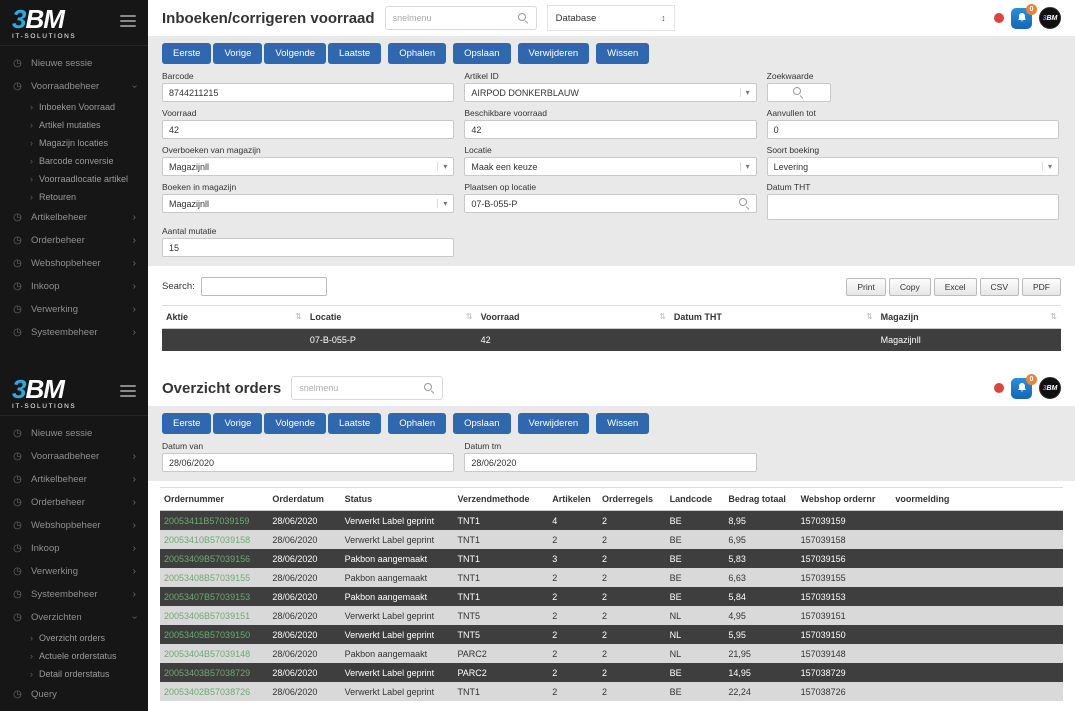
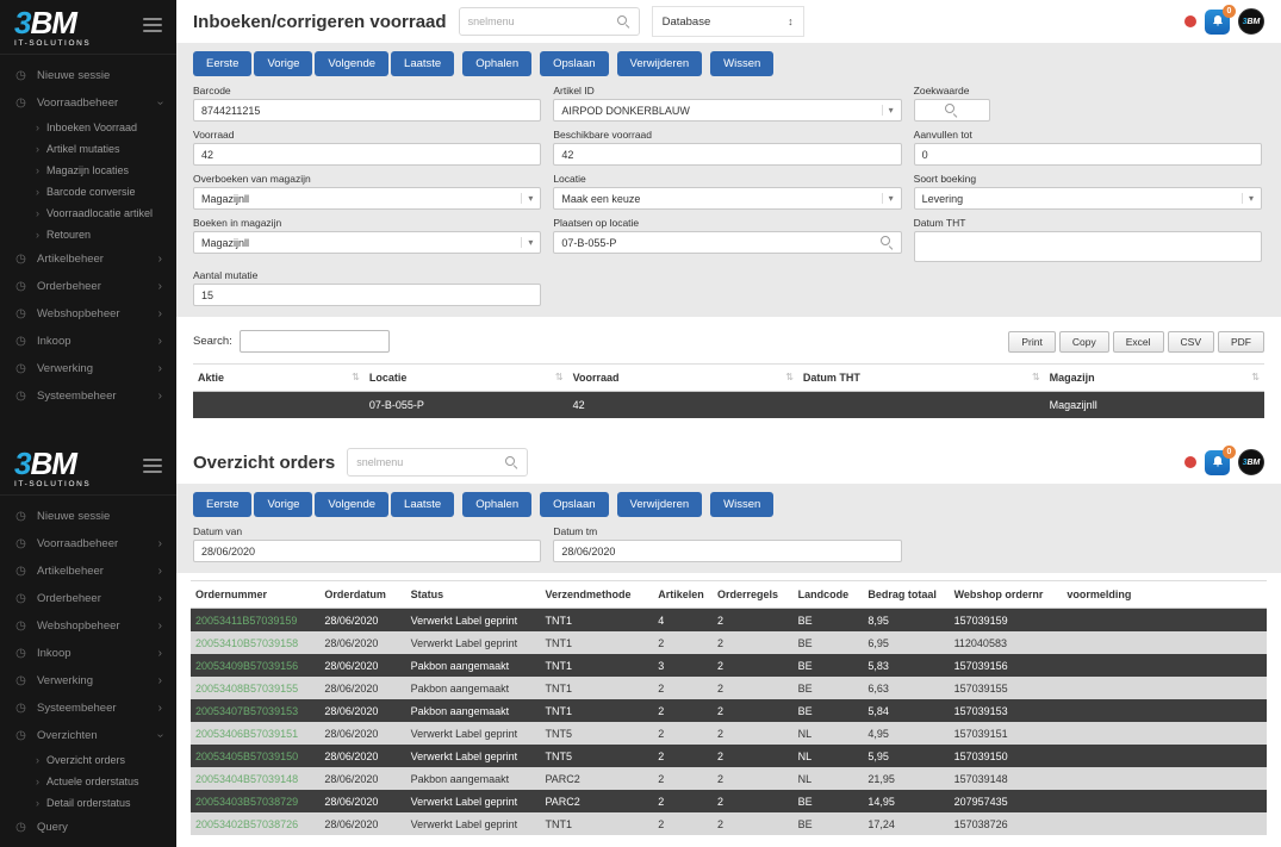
  3BM
  ◷
  Nieuwe sessie
  ◷
  Voorraadbeheer
  ›
  Inboeken Voorraad
  ›
  Artikel mutaties
  ›
  Magazijn locaties
  ›
  Barcode conversie
  ›
  Voorraadlocatie artikel
  ›
  Retouren
  ◷
  Artikelbeheer
  ›
  ◷
  Orderbeheer
  ›
  ◷
  Webshopbeheer
  ›
  ◷
  Inkoop
  ›
  ◷
  Verwerking
  ›
  ◷
  Systeembeheer
  ›
  Inboeken/corrigeren voorraad
  snelmenu
  Database
  ↕
  Eerste
  Vorige
  Volgende
  Laatste
  Ophalen
  Opslaan
  Verwijderen
  Wissen
  Barcode
  8744211215
  Artikel ID
  AIRPOD DONKERBLAUW
  ▾
  Zoekwaarde
  Voorraad
  42
  Beschikbare voorraad
  42
  Aanvullen tot
  0
  Overboeken van magazijn
  Magazijnll
  ▾
  Locatie
  Maak een keuze
  ▾
  Soort boeking
  Levering
  ▾
  Boeken in magazijn
  Magazijnll
  ▾
  Plaatsen op locatie
  07-B-055-P
  Datum THT
  Aantal mutatie
  15
  Search:
  Print
  Copy
  Excel
  CSV
  PDF
  Aktie ⇅	Locatie ⇅	Voorraad ⇅	Datum THT ⇅	Magazijn ⇅
  	07-B-055-P	42		Magazijnll
  3BM
  ◷
  Nieuwe sessie
  ◷
  Voorraadbeheer
  ›
  ◷
  Artikelbeheer
  ›
  ◷
  Orderbeheer
  ›
  ◷
  Webshopbeheer
  ›
  ◷
  Inkoop
  ›
  ◷
  Verwerking
  ›
  ◷
  Systeembeheer
  ›
  ◷
  Overzichten
  ›
  Overzicht orders
  ›
  Actuele orderstatus
  ›
  Detail orderstatus
  ◷
  Query
  Overzicht orders
  snelmenu
  Eerste
  Vorige
  Volgende
  Laatste
  Ophalen
  Opslaan
  Verwijderen
  Wissen
  Datum van
  28/06/2020
  Datum tm
  28/06/2020
  Ordernummer	Orderdatum	Status	Verzendmethode	Artikelen	Orderregels	Landcode	Bedrag totaal	Webshop ordernr	voormelding
  20053411B57039159	28/06/2020	Verwerkt Label geprint	TNT1	4	2	BE	8,95	157039159
- 20053410B57039158	28/06/2020	Verwerkt Label geprint	TNT1	2	2	BE	6,95	157039158
+ 20053410B57039158	28/06/2020	Verwerkt Label geprint	TNT1	2	2	BE	6,95	112040583
  20053409B57039156	28/06/2020	Pakbon aangemaakt	TNT1	3	2	BE	5,83	157039156
  20053408B57039155	28/06/2020	Pakbon aangemaakt	TNT1	2	2	BE	6,63	157039155
  20053407B57039153	28/06/2020	Pakbon aangemaakt	TNT1	2	2	BE	5,84	157039153
  20053406B57039151	28/06/2020	Verwerkt Label geprint	TNT5	2	2	NL	4,95	157039151
  20053405B57039150	28/06/2020	Verwerkt Label geprint	TNT5	2	2	NL	5,95	157039150
  20053404B57039148	28/06/2020	Pakbon aangemaakt	PARC2	2	2	NL	21,95	157039148
- 20053403B57038729	28/06/2020	Verwerkt Label geprint	PARC2	2	2	BE	14,95	157038729
+ 20053403B57038729	28/06/2020	Verwerkt Label geprint	PARC2	2	2	BE	14,95	207957435
- 20053402B57038726	28/06/2020	Verwerkt Label geprint	TNT1	2	2	BE	22,24	157038726
+ 20053402B57038726	28/06/2020	Verwerkt Label geprint	TNT1	2	2	BE	17,24	157038726
